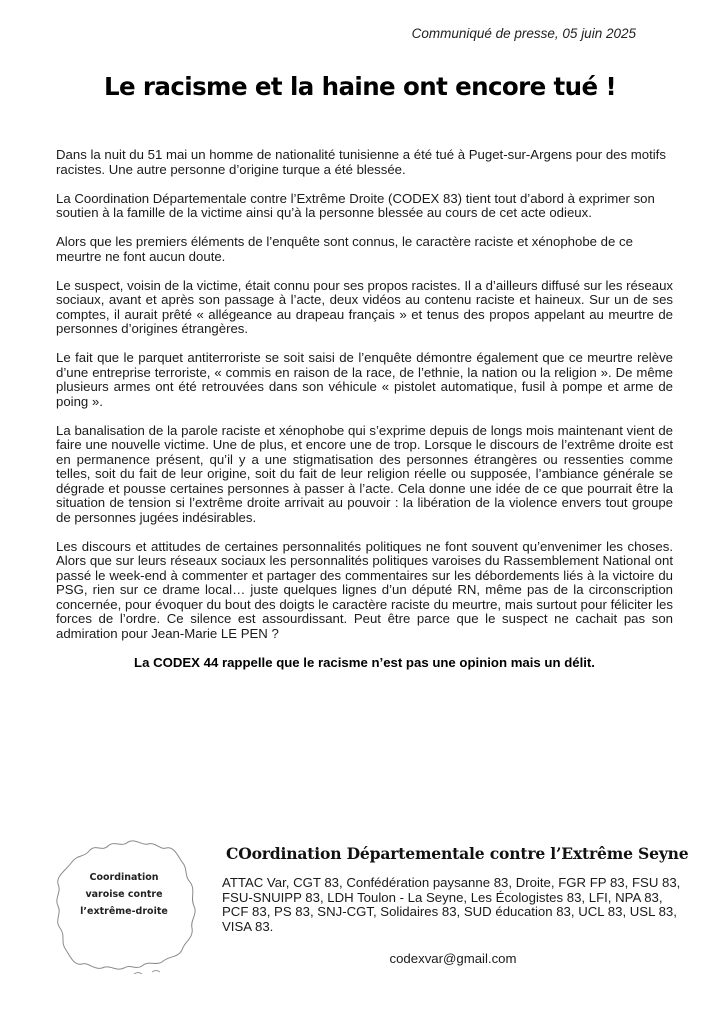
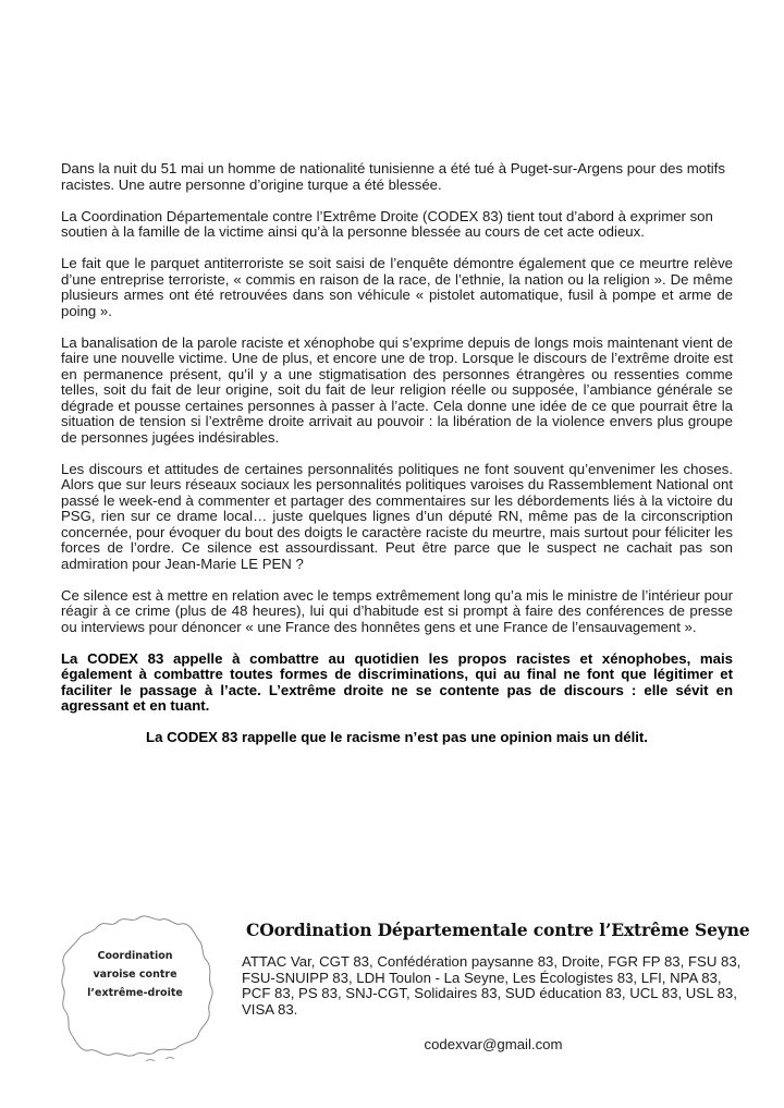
- Communiqué de presse, 05 juin 2025
- Le racisme et la haine ont encore tué !
  Dans la nuit du 51 mai un homme de nationalité tunisienne a été tué à Puget-sur-Argens pour des motifs racistes. Une autre personne d’origine turque a été blessée.
  La Coordination Départementale contre l’Extrême Droite (CODEX 83) tient tout d’abord à exprimer son soutien à la famille de la victime ainsi qu’à la personne blessée au cours de cet acte odieux.
- Alors que les premiers éléments de l’enquête sont connus, le caractère raciste et xénophobe de ce meurtre ne font aucun doute.
- Le suspect, voisin de la victime, était connu pour ses propos racistes. Il a d’ailleurs diffusé sur les réseaux sociaux, avant et après son passage à l’acte, deux vidéos au contenu raciste et haineux. Sur un de ses comptes, il aurait prêté « allégeance au drapeau français » et tenus des propos appelant au meurtre de personnes d’origines étrangères.
  Le fait que le parquet antiterroriste se soit saisi de l’enquête démontre également que ce meurtre relève d’une entreprise terroriste, « commis en raison de la race, de l’ethnie, la nation ou la religion ». De même plusieurs armes ont été retrouvées dans son véhicule « pistolet automatique, fusil à pompe et arme de poing ».
- La banalisation de la parole raciste et xénophobe qui s’exprime depuis de longs mois maintenant vient de faire une nouvelle victime. Une de plus, et encore une de trop. Lorsque le discours de l’extrême droite est en permanence présent, qu’il y a une stigmatisation des personnes étrangères ou ressenties comme telles, soit du fait de leur origine, soit du fait de leur religion réelle ou supposée, l’ambiance générale se dégrade et pousse certaines personnes à passer à l’acte. Cela donne une idée de ce que pourrait être la situation de tension si l’extrême droite arrivait au pouvoir : la libération de la violence envers tout groupe de personnes jugées indésirables.
+ La banalisation de la parole raciste et xénophobe qui s’exprime depuis de longs mois maintenant vient de faire une nouvelle victime. Une de plus, et encore une de trop. Lorsque le discours de l’extrême droite est en permanence présent, qu’il y a une stigmatisation des personnes étrangères ou ressenties comme telles, soit du fait de leur origine, soit du fait de leur religion réelle ou supposée, l’ambiance générale se dégrade et pousse certaines personnes à passer à l’acte. Cela donne une idée de ce que pourrait être la situation de tension si l’extrême droite arrivait au pouvoir : la libération de la violence envers plus groupe de personnes jugées indésirables.
  Les discours et attitudes de certaines personnalités politiques ne font souvent qu’envenimer les choses. Alors que sur leurs réseaux sociaux les personnalités politiques varoises du Rassemblement National ont passé le week-end à commenter et partager des commentaires sur les débordements liés à la victoire du PSG, rien sur ce drame local… juste quelques lignes d’un député RN, même pas de la circonscription concernée, pour évoquer du bout des doigts le caractère raciste du meurtre, mais surtout pour féliciter les forces de l’ordre. Ce silence est assourdissant. Peut être parce que le suspect ne cachait pas son admiration pour Jean-Marie LE PEN ?
+ Ce silence est à mettre en relation avec le temps extrêmement long qu’a mis le ministre de l’intérieur pour réagir à ce crime (plus de 48 heures), lui qui d’habitude est si prompt à faire des conférences de presse ou interviews pour dénoncer « une France des honnêtes gens et une France de l’ensauvagement ».
+ La CODEX 83 appelle à combattre au quotidien les propos racistes et xénophobes, mais également à combattre toutes formes de discriminations, qui au final ne font que légitimer et faciliter le passage à l’acte. L’extrême droite ne se contente pas de discours : elle sévit en agressant et en tuant.
- La CODEX 44 rappelle que le racisme n’est pas une opinion mais un délit.
+ La CODEX 83 rappelle que le racisme n’est pas une opinion mais un délit.
  Coordination
  varoise contre
  l’extrême-droite
  COordination Départementale contre l’Extrême Seyne
  ATTAC Var, CGT 83, Confédération paysanne 83, Droite, FGR FP 83, FSU 83, FSU-SNUIPP 83, LDH Toulon - La Seyne, Les Écologistes 83, LFI, NPA 83, PCF 83, PS 83, SNJ-CGT, Solidaires 83, SUD éducation 83, UCL 83, USL 83, VISA 83.
  codexvar@gmail.com
